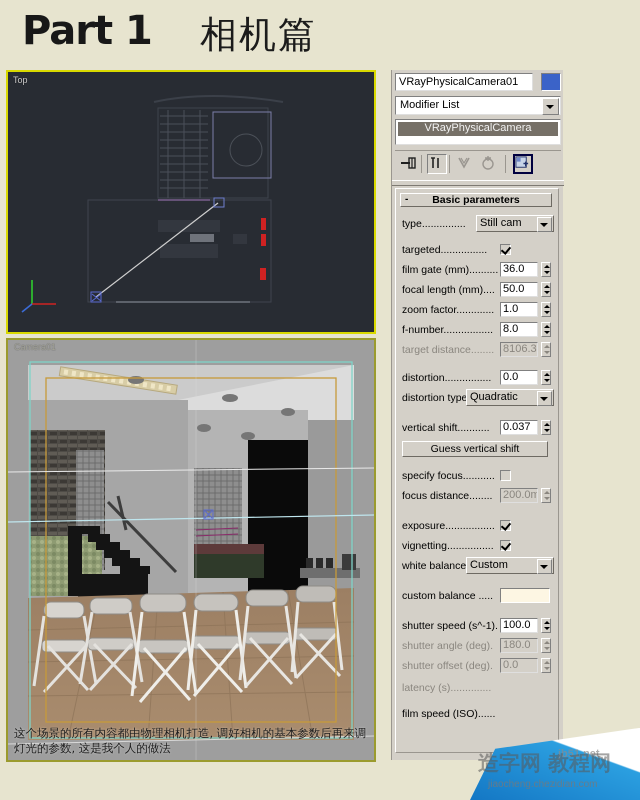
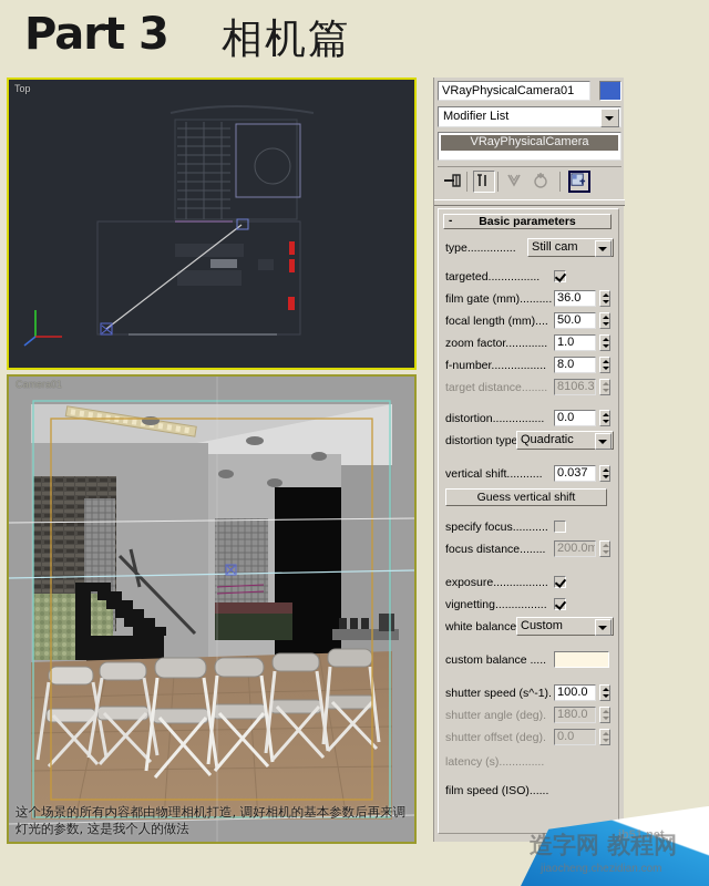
- Part 1
+ Part 3
  相机篇
  Top
  Camera01
  这个场景的所有内容都由物理相机打造, 调好相机的基本参数后再来调灯光的参数, 这是我个人的做法
  VRayPhysicalCamera01
  Modifier List
  VRayPhysicalCamera
  -
  Basic parameters
  type...............
  Still cam
  targeted................
  film gate (mm)..........
  36.0
  focal length (mm)....
  50.0
  zoom factor.............
  1.0
  f-number.................
  8.0
  target distance........
  8106.3
  distortion................
  0.0
  distortion type
  Quadratic
  vertical shift...........
  0.037
  Guess vertical shift
  specify focus...........
  focus distance........
  200.0m
  exposure.................
  vignetting................
  white balance
  Custom
  custom balance .....
  shutter speed (s^-1).
  100.0
  shutter angle (deg).
  180.0
  shutter offset (deg).
  0.0
  latency (s)..............
  film speed (ISO)......
  jb51.net
  造字网 教程网
  jiaocheng.chezidian.com
